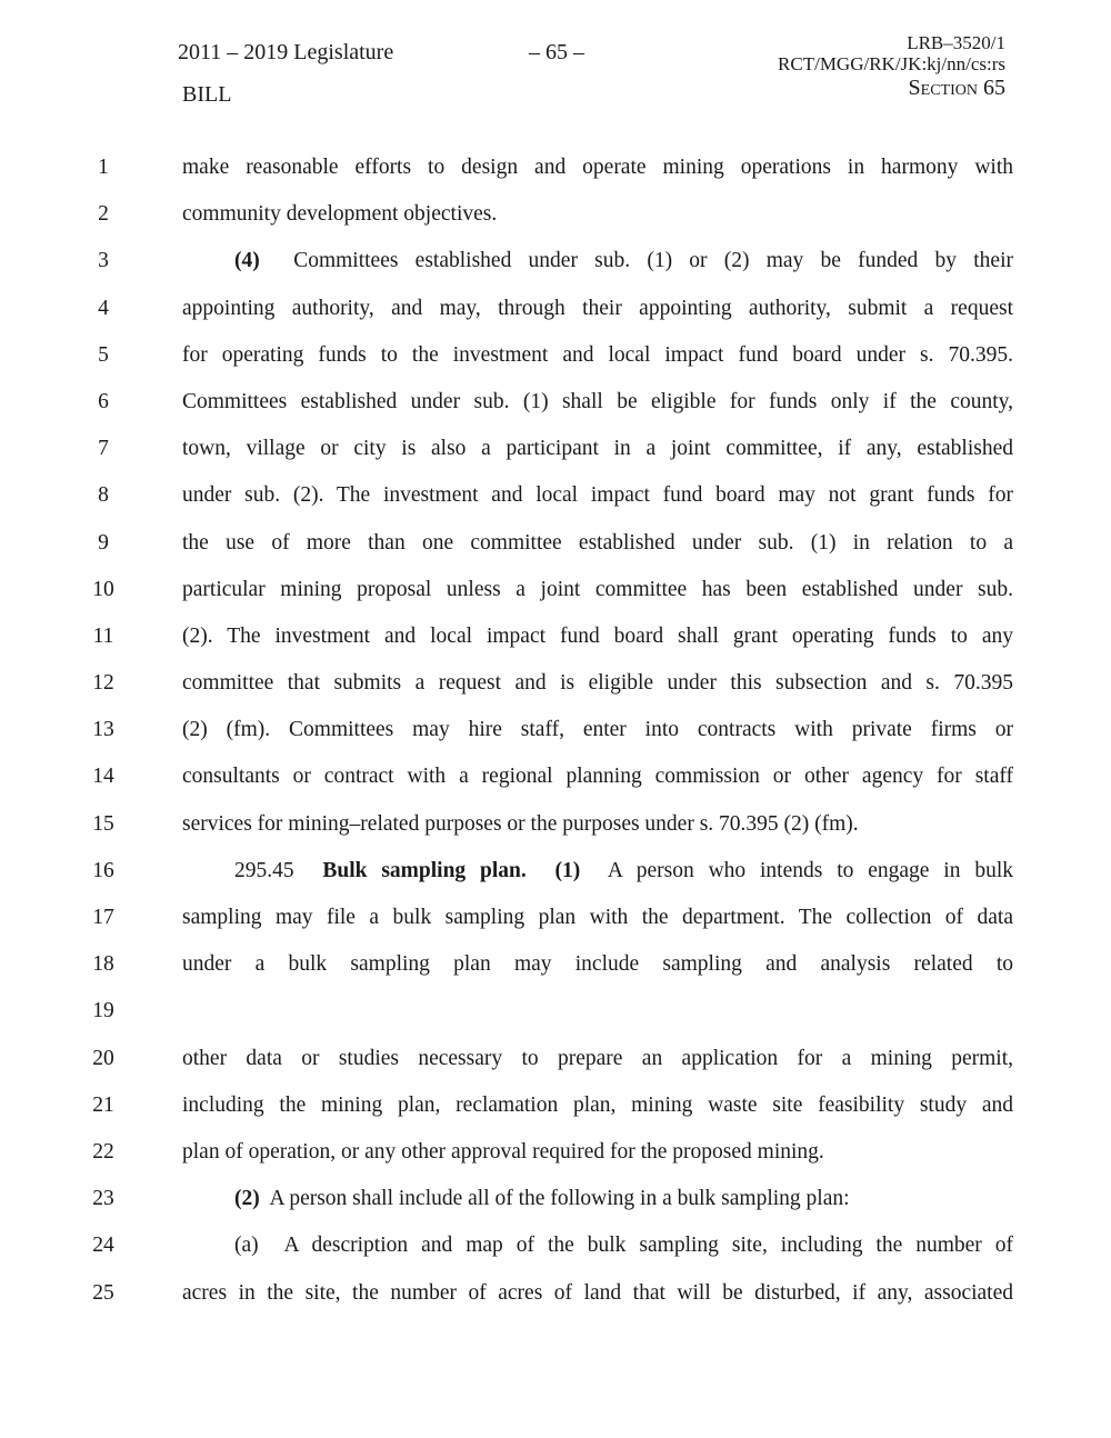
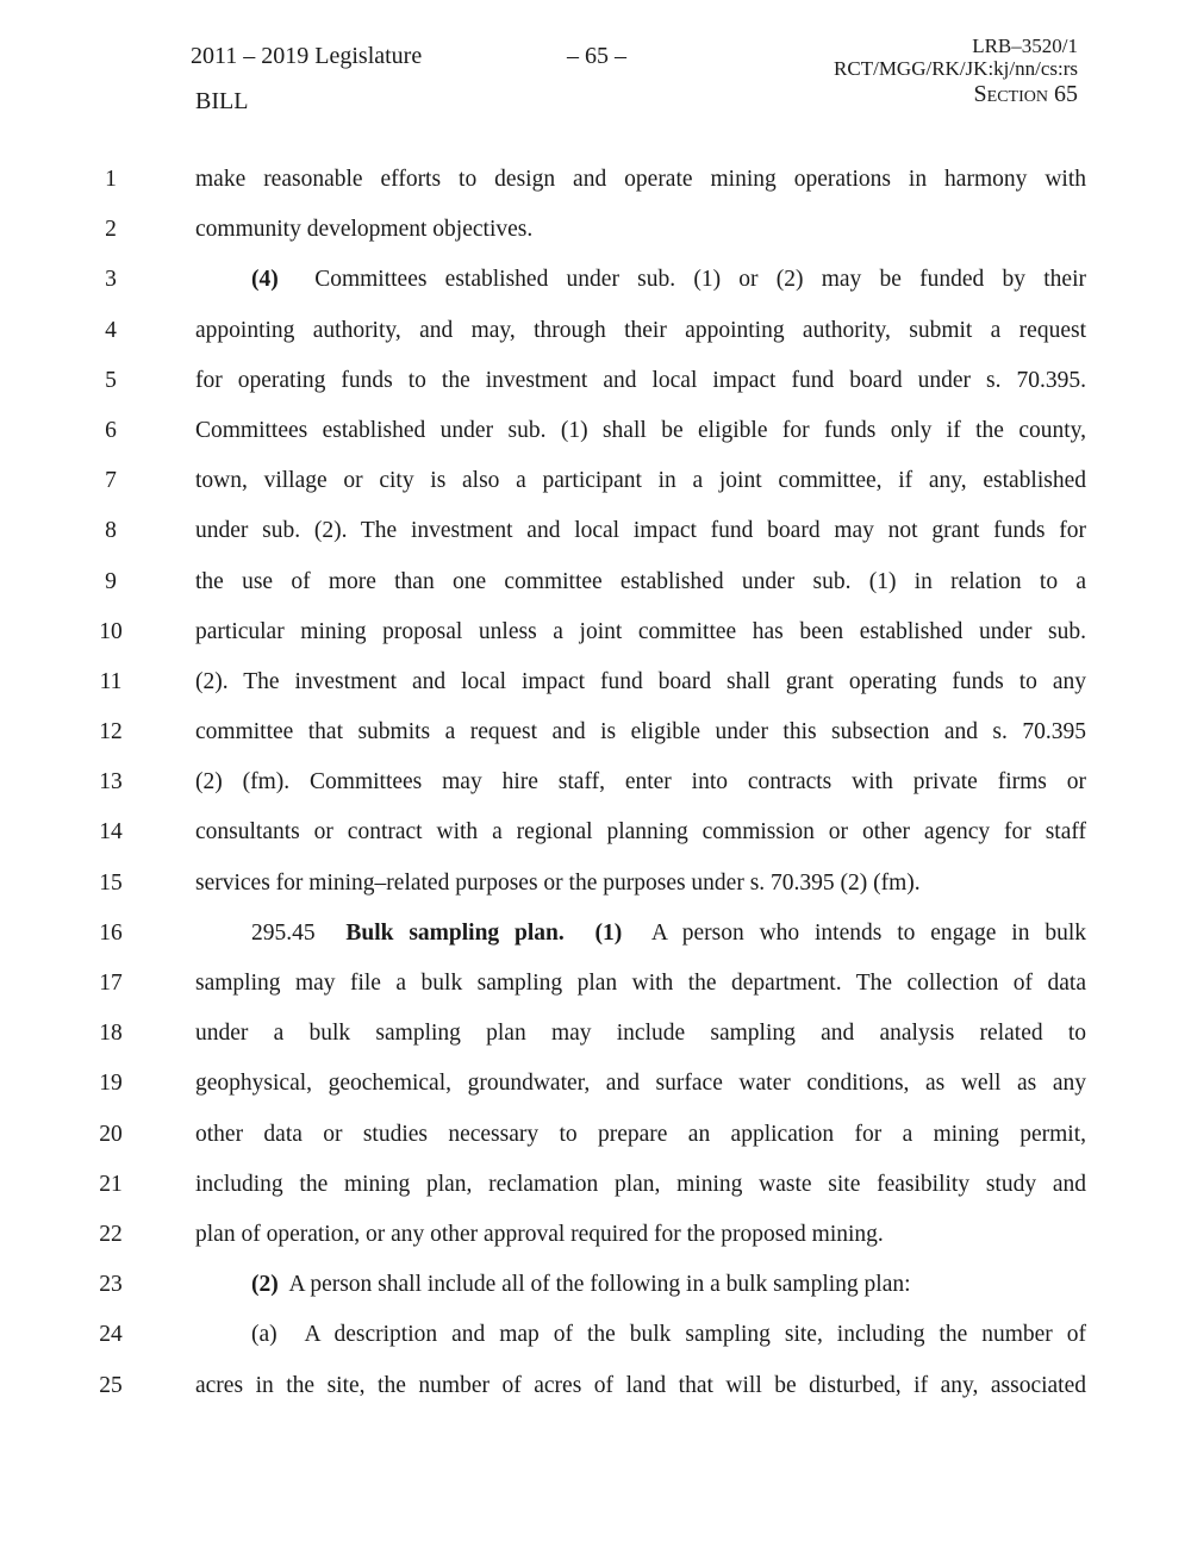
  2011 – 2019 Legislature
  – 65 –
  BILL
  LRB–3520/1
  RCT/MGG/RK/JK:kj/nn/cs:rs
  Section 65
  1
  make reasonable efforts to design and operate mining operations in harmony with
  2
  community development objectives.
  3
  (4) Committees established under sub. (1) or (2) may be funded by their
  4
  appointing authority, and may, through their appointing authority, submit a request
  5
  for operating funds to the investment and local impact fund board under s. 70.395.
  6
  Committees established under sub. (1) shall be eligible for funds only if the county,
  7
  town, village or city is also a participant in a joint committee, if any, established
  8
  under sub. (2). The investment and local impact fund board may not grant funds for
  9
  the use of more than one committee established under sub. (1) in relation to a
  10
  particular mining proposal unless a joint committee has been established under sub.
  11
  (2). The investment and local impact fund board shall grant operating funds to any
  12
  committee that submits a request and is eligible under this subsection and s. 70.395
  13
  (2) (fm). Committees may hire staff, enter into contracts with private firms or
  14
  consultants or contract with a regional planning commission or other agency for staff
  15
  services for mining–related purposes or the purposes under s. 70.395 (2) (fm).
  16
  295.45 Bulk sampling plan. (1) A person who intends to engage in bulk
  17
  sampling may file a bulk sampling plan with the department. The collection of data
  18
  under a bulk sampling plan may include sampling and analysis related to
  19
+ geophysical, geochemical, groundwater, and surface water conditions, as well as any
  20
  other data or studies necessary to prepare an application for a mining permit,
  21
  including the mining plan, reclamation plan, mining waste site feasibility study and
  22
  plan of operation, or any other approval required for the proposed mining.
  23
  (2) A person shall include all of the following in a bulk sampling plan:
  24
  (a) A description and map of the bulk sampling site, including the number of
  25
  acres in the site, the number of acres of land that will be disturbed, if any, associated
